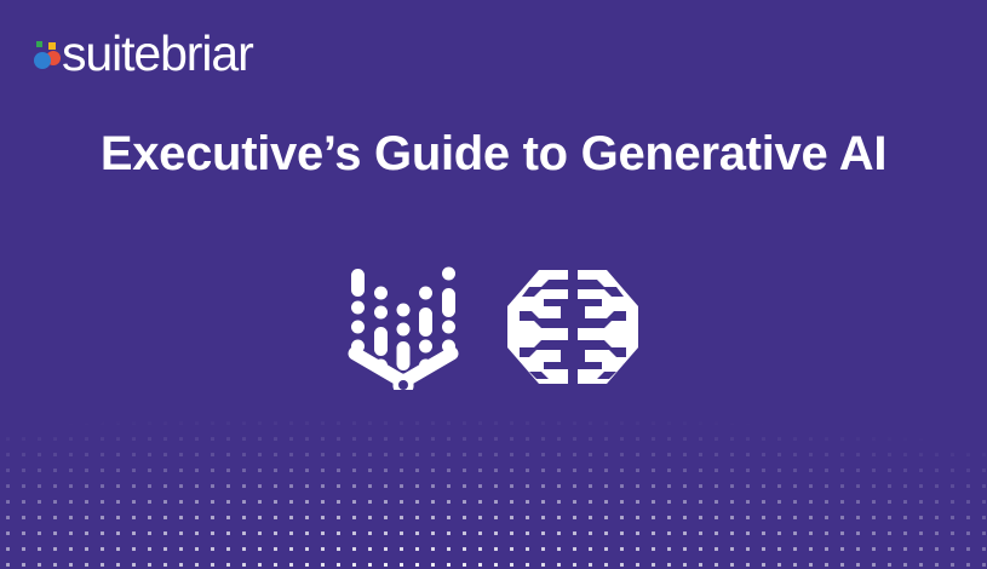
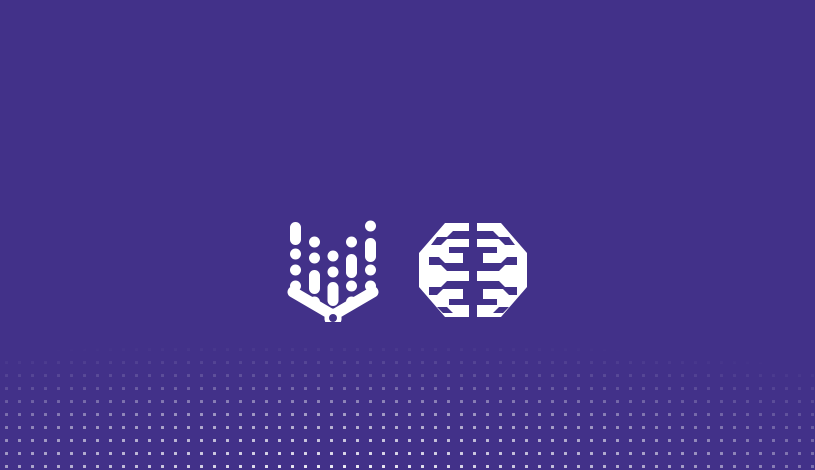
- suitebriar
- Executive’s Guide to Generative AI
